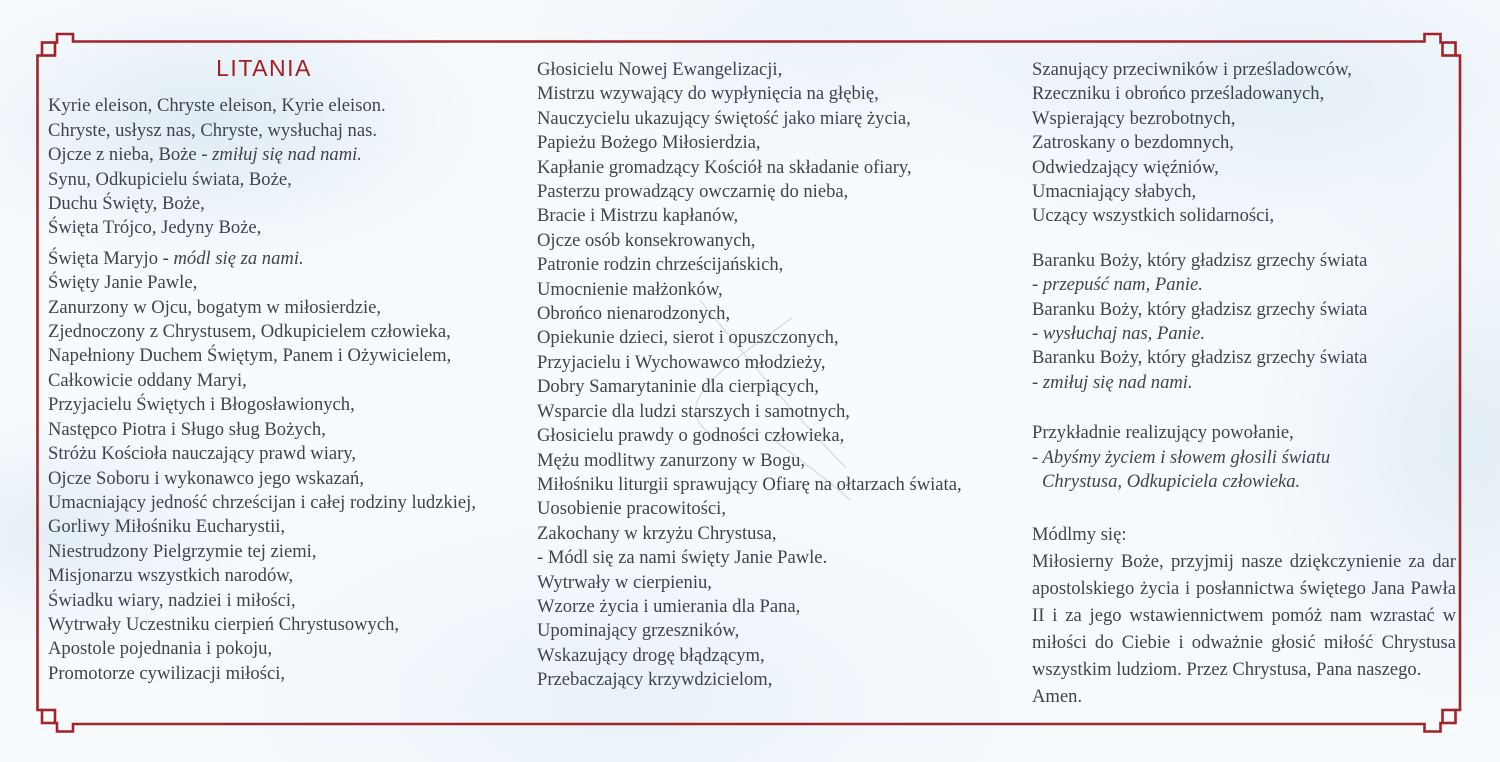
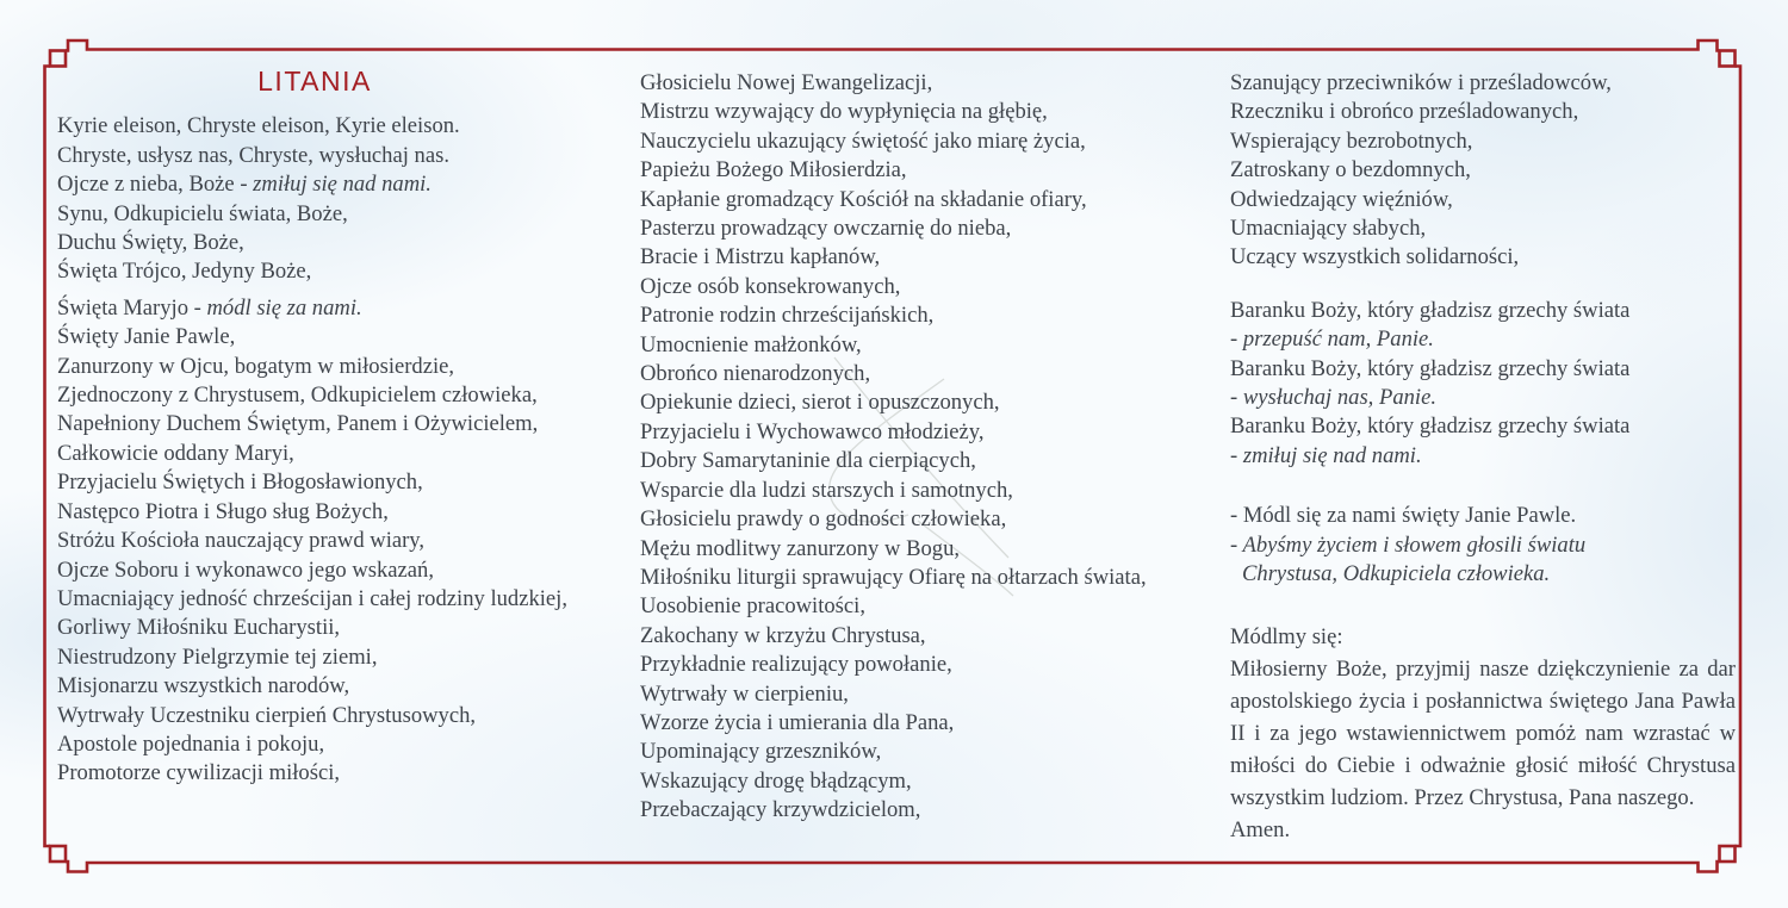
  LITANIA
  Kyrie eleison, Chryste eleison, Kyrie eleison.
  Chryste, usłysz nas, Chryste, wysłuchaj nas.
  Ojcze z nieba, Boże - zmiłuj się nad nami.
  Synu, Odkupicielu świata, Boże,
  Duchu Święty, Boże,
  Święta Trójco, Jedyny Boże,
  Święta Maryjo - módl się za nami.
  Święty Janie Pawle,
  Zanurzony w Ojcu, bogatym w miłosierdzie,
  Zjednoczony z Chrystusem, Odkupicielem człowieka,
  Napełniony Duchem Świętym, Panem i Ożywicielem,
  Całkowicie oddany Maryi,
  Przyjacielu Świętych i Błogosławionych,
  Następco Piotra i Sługo sług Bożych,
  Stróżu Kościoła nauczający prawd wiary,
  Ojcze Soboru i wykonawco jego wskazań,
  Umacniający jedność chrześcijan i całej rodziny ludzkiej,
  Gorliwy Miłośniku Eucharystii,
  Niestrudzony Pielgrzymie tej ziemi,
  Misjonarzu wszystkich narodów,
- Świadku wiary, nadziei i miłości,
  Wytrwały Uczestniku cierpień Chrystusowych,
  Apostole pojednania i pokoju,
  Promotorze cywilizacji miłości,
  Głosicielu Nowej Ewangelizacji,
  Mistrzu wzywający do wypłynięcia na głębię,
  Nauczycielu ukazujący świętość jako miarę życia,
  Papieżu Bożego Miłosierdzia,
  Kapłanie gromadzący Kościół na składanie ofiary,
  Pasterzu prowadzący owczarnię do nieba,
  Bracie i Mistrzu kapłanów,
  Ojcze osób konsekrowanych,
  Patronie rodzin chrześcijańskich,
  Umocnienie małżonków,
  Obrońco nienarodzonych,
  Opiekunie dzieci, sierot i opuszczonych,
  Przyjacielu i Wychowawco młodzieży,
  Dobry Samarytaninie dla cierpiących,
  Wsparcie dla ludzi starszych i samotnych,
  Głosicielu prawdy o godności człowieka,
  Mężu modlitwy zanurzony w Bogu,
  Miłośniku liturgii sprawujący Ofiarę na ołtarzach świata,
  Uosobienie pracowitości,
  Zakochany w krzyżu Chrystusa,
- - Módl się za nami święty Janie Pawle.
+ Przykładnie realizujący powołanie,
  Wytrwały w cierpieniu,
  Wzorze życia i umierania dla Pana,
  Upominający grzeszników,
  Wskazujący drogę błądzącym,
  Przebaczający krzywdzicielom,
  Szanujący przeciwników i prześladowców,
  Rzeczniku i obrońco prześladowanych,
  Wspierający bezrobotnych,
  Zatroskany o bezdomnych,
  Odwiedzający więźniów,
  Umacniający słabych,
  Uczący wszystkich solidarności,
  Baranku Boży, który gładzisz grzechy świata
  - przepuść nam, Panie.
  Baranku Boży, który gładzisz grzechy świata
  - wysłuchaj nas, Panie.
  Baranku Boży, który gładzisz grzechy świata
  - zmiłuj się nad nami.
- Przykładnie realizujący powołanie,
+ - Módl się za nami święty Janie Pawle.
  - Abyśmy życiem i słowem głosili światu
  Chrystusa, Odkupiciela człowieka.
  Módlmy się:
  Miłosierny Boże, przyjmij nasze dziękczynienie za dar apostolskiego życia i posłannictwa świętego Jana Pawła II i za jego wstawiennictwem pomóż nam wzrastać w miłości do Ciebie i odważnie głosić miłość Chrystusa wszystkim ludziom. Przez Chrystusa, Pana naszego.
  Amen.
